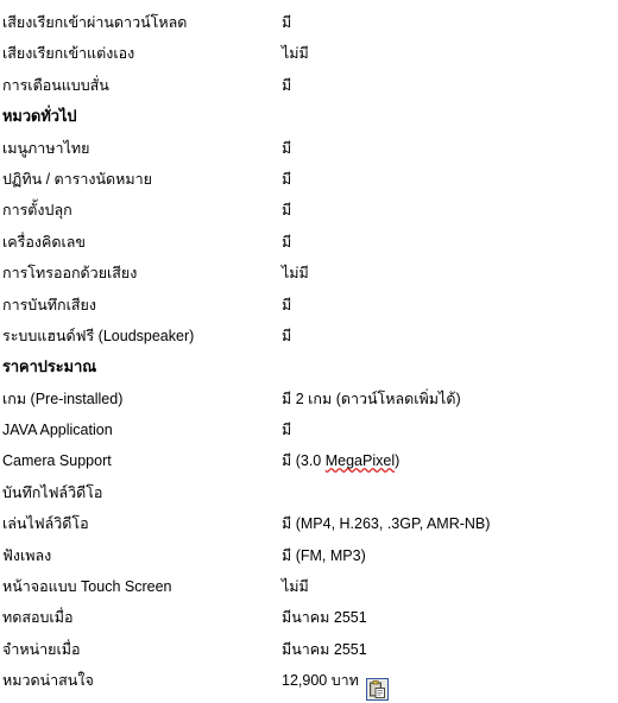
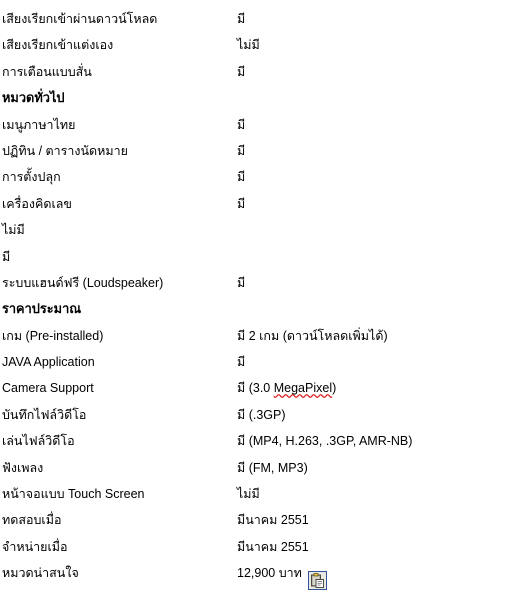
  เสียงเรียกเข้าผ่านดาวน์โหลด
  มี
  เสียงเรียกเข้าแต่งเอง
  ไม่มี
  การเตือนแบบสั่น
  มี
  หมวดทั่วไป
  เมนูภาษาไทย
  มี
  ปฏิทิน / ตารางนัดหมาย
  มี
  การตั้งปลุก
  มี
  เครื่องคิดเลข
  มี
- การโทรออกด้วยเสียง
  ไม่มี
- การบันทึกเสียง
  มี
  ระบบแฮนด์ฟรี (Loudspeaker)
  มี
  ราคาประมาณ
  เกม (Pre-installed)
  มี 2 เกม (ดาวน์โหลดเพิ่มได้)
  JAVA Application
  มี
  Camera Support
  มี (3.0 MegaPixel)
  บันทึกไฟล์วิดีโอ
+ มี (.3GP)
  เล่นไฟล์วิดีโอ
  มี (MP4, H.263, .3GP, AMR-NB)
  ฟังเพลง
  มี (FM, MP3)
  หน้าจอแบบ Touch Screen
  ไม่มี
  ทดสอบเมื่อ
  มีนาคม 2551
  จำหน่ายเมื่อ
  มีนาคม 2551
  หมวดน่าสนใจ
  12,900 บาท
